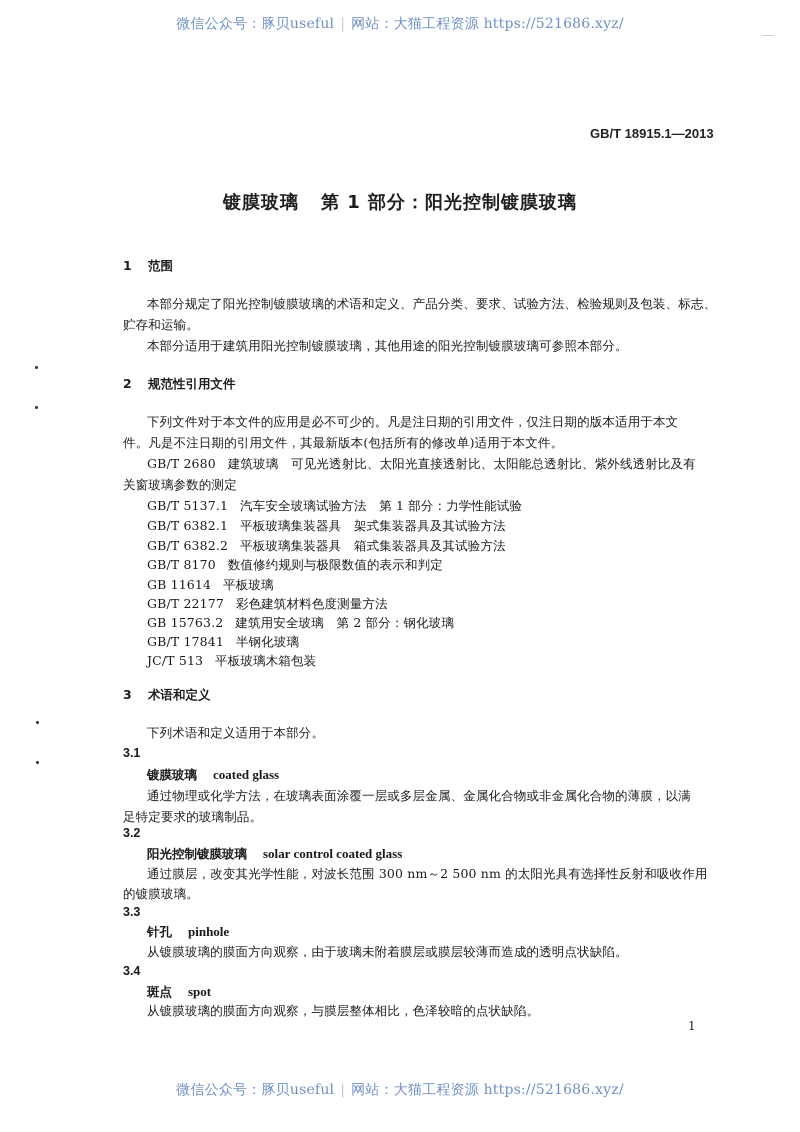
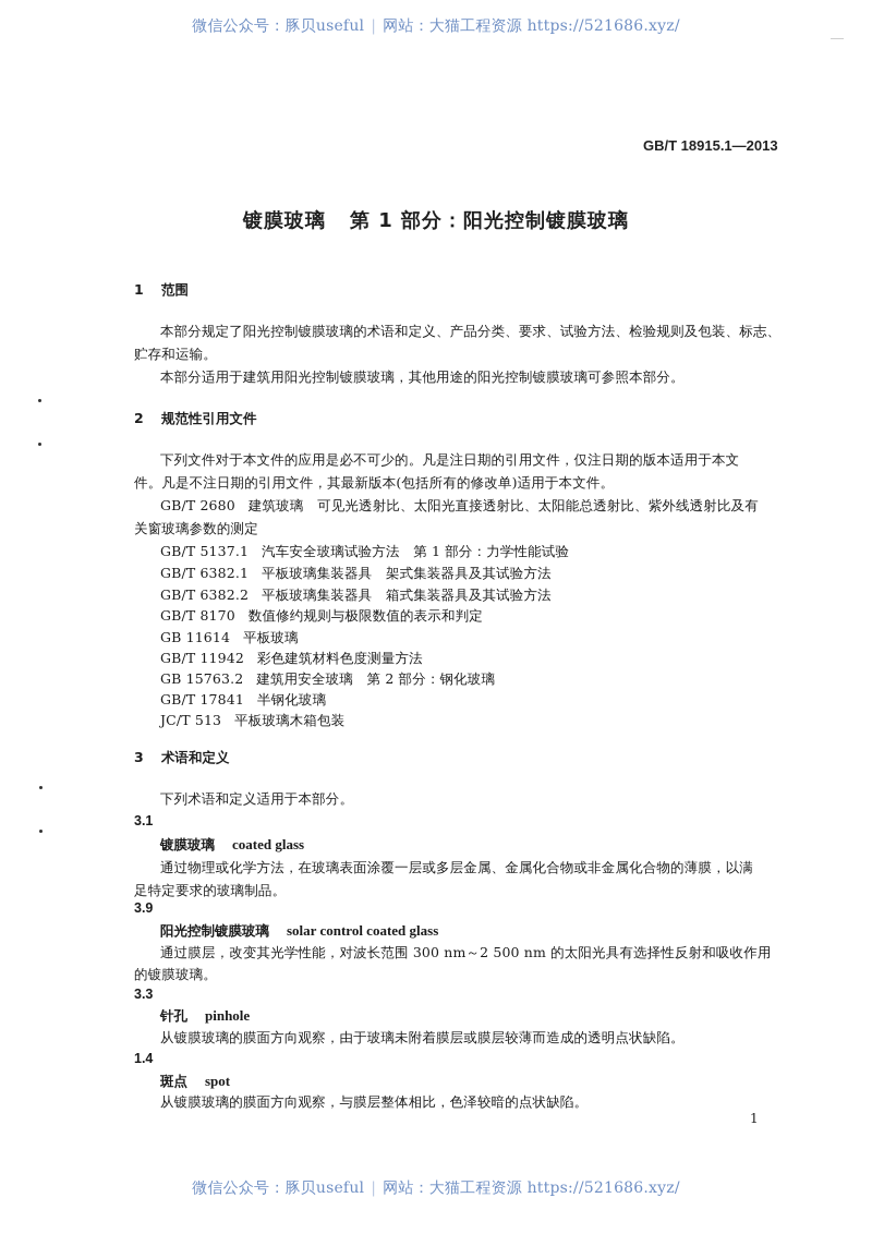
  微信公众号：豚贝useful | 网站：大猫工程资源 https://521686.xyz/
  GB/T 18915.1—2013
  镀膜玻璃 第 1 部分：阳光控制镀膜玻璃
  1 范围
  本部分规定了阳光控制镀膜玻璃的术语和定义、产品分类、要求、试验方法、检验规则及包装、标志、
  贮存和运输。
  本部分适用于建筑用阳光控制镀膜玻璃，其他用途的阳光控制镀膜玻璃可参照本部分。
  2 规范性引用文件
  下列文件对于本文件的应用是必不可少的。凡是注日期的引用文件，仅注日期的版本适用于本文
  件。凡是不注日期的引用文件，其最新版本(包括所有的修改单)适用于本文件。
  GB/T 2680 建筑玻璃 可见光透射比、太阳光直接透射比、太阳能总透射比、紫外线透射比及有
  关窗玻璃参数的测定
  GB/T 5137.1 汽车安全玻璃试验方法 第 1 部分：力学性能试验
  GB/T 6382.1 平板玻璃集装器具 架式集装器具及其试验方法
  GB/T 6382.2 平板玻璃集装器具 箱式集装器具及其试验方法
  GB/T 8170 数值修约规则与极限数值的表示和判定
  GB 11614 平板玻璃
- GB/T 22177 彩色建筑材料色度测量方法
+ GB/T 11942 彩色建筑材料色度测量方法
  GB 15763.2 建筑用安全玻璃 第 2 部分：钢化玻璃
  GB/T 17841 半钢化玻璃
  JC/T 513 平板玻璃木箱包装
  3 术语和定义
  下列术语和定义适用于本部分。
  3.1
  镀膜玻璃 coated glass
  通过物理或化学方法，在玻璃表面涂覆一层或多层金属、金属化合物或非金属化合物的薄膜，以满
  足特定要求的玻璃制品。
- 3.2
+ 3.9
  阳光控制镀膜玻璃 solar control coated glass
  通过膜层，改变其光学性能，对波长范围 300 nm～2 500 nm 的太阳光具有选择性反射和吸收作用
  的镀膜玻璃。
  3.3
  针孔 pinhole
  从镀膜玻璃的膜面方向观察，由于玻璃未附着膜层或膜层较薄而造成的透明点状缺陷。
- 3.4
+ 1.4
  斑点 spot
  从镀膜玻璃的膜面方向观察，与膜层整体相比，色泽较暗的点状缺陷。
  1
  微信公众号：豚贝useful | 网站：大猫工程资源 https://521686.xyz/
